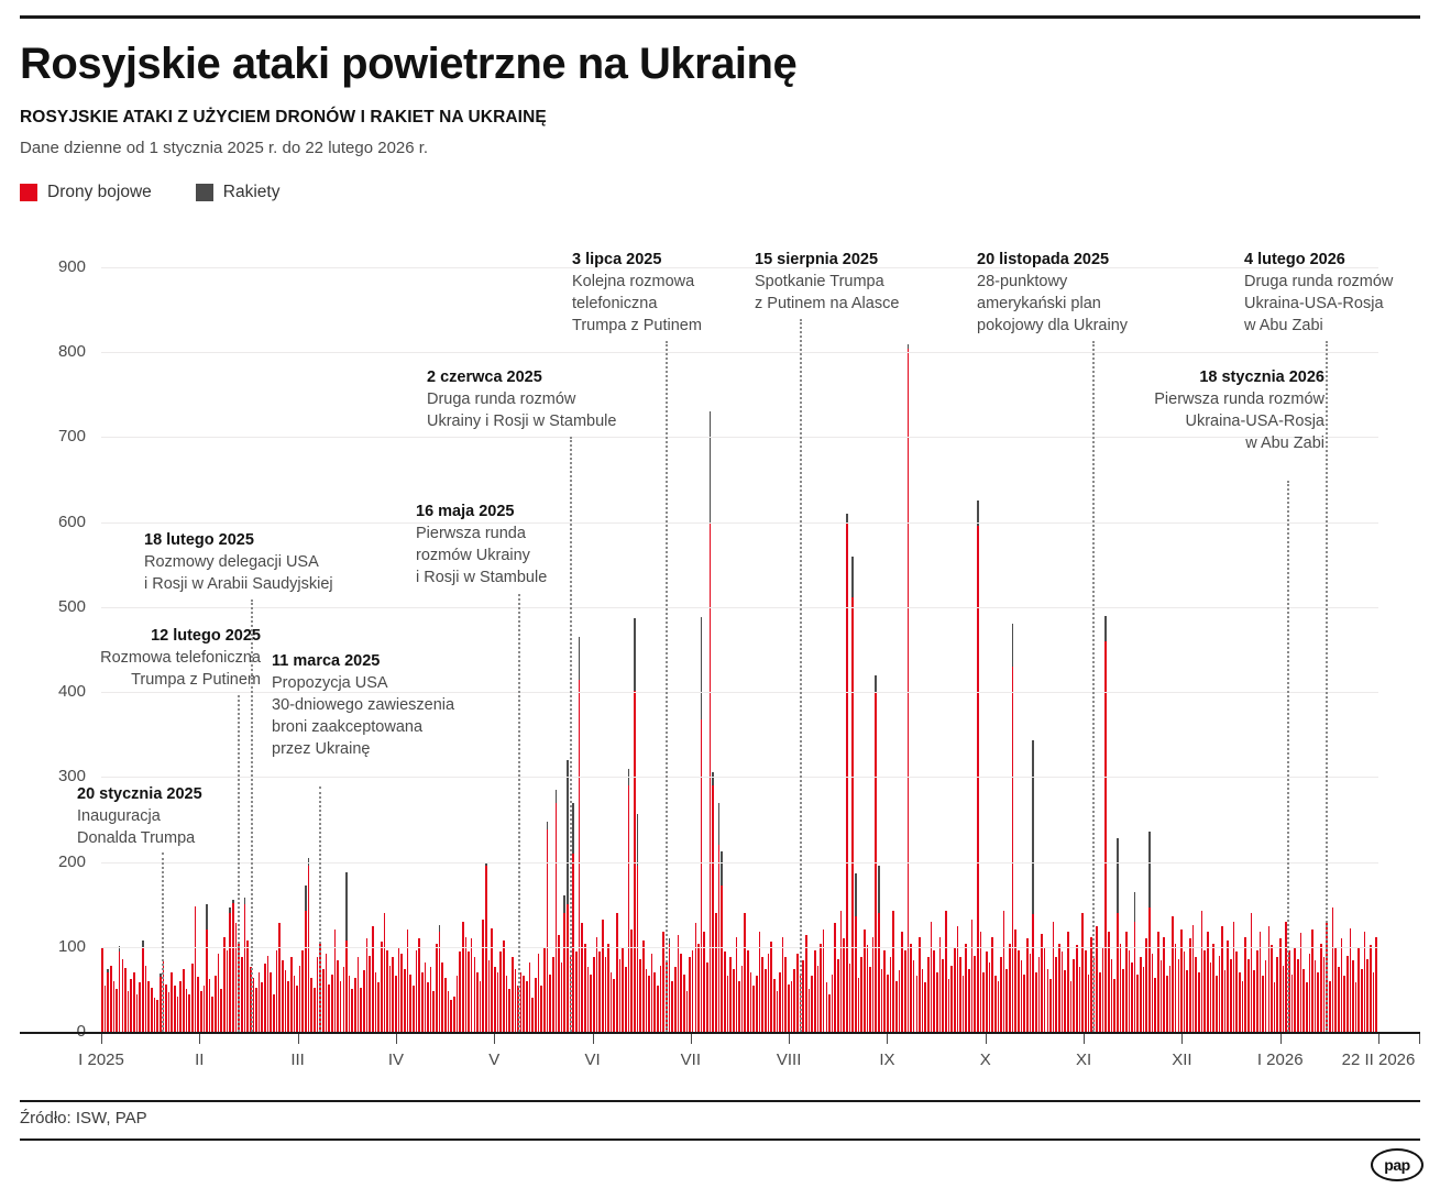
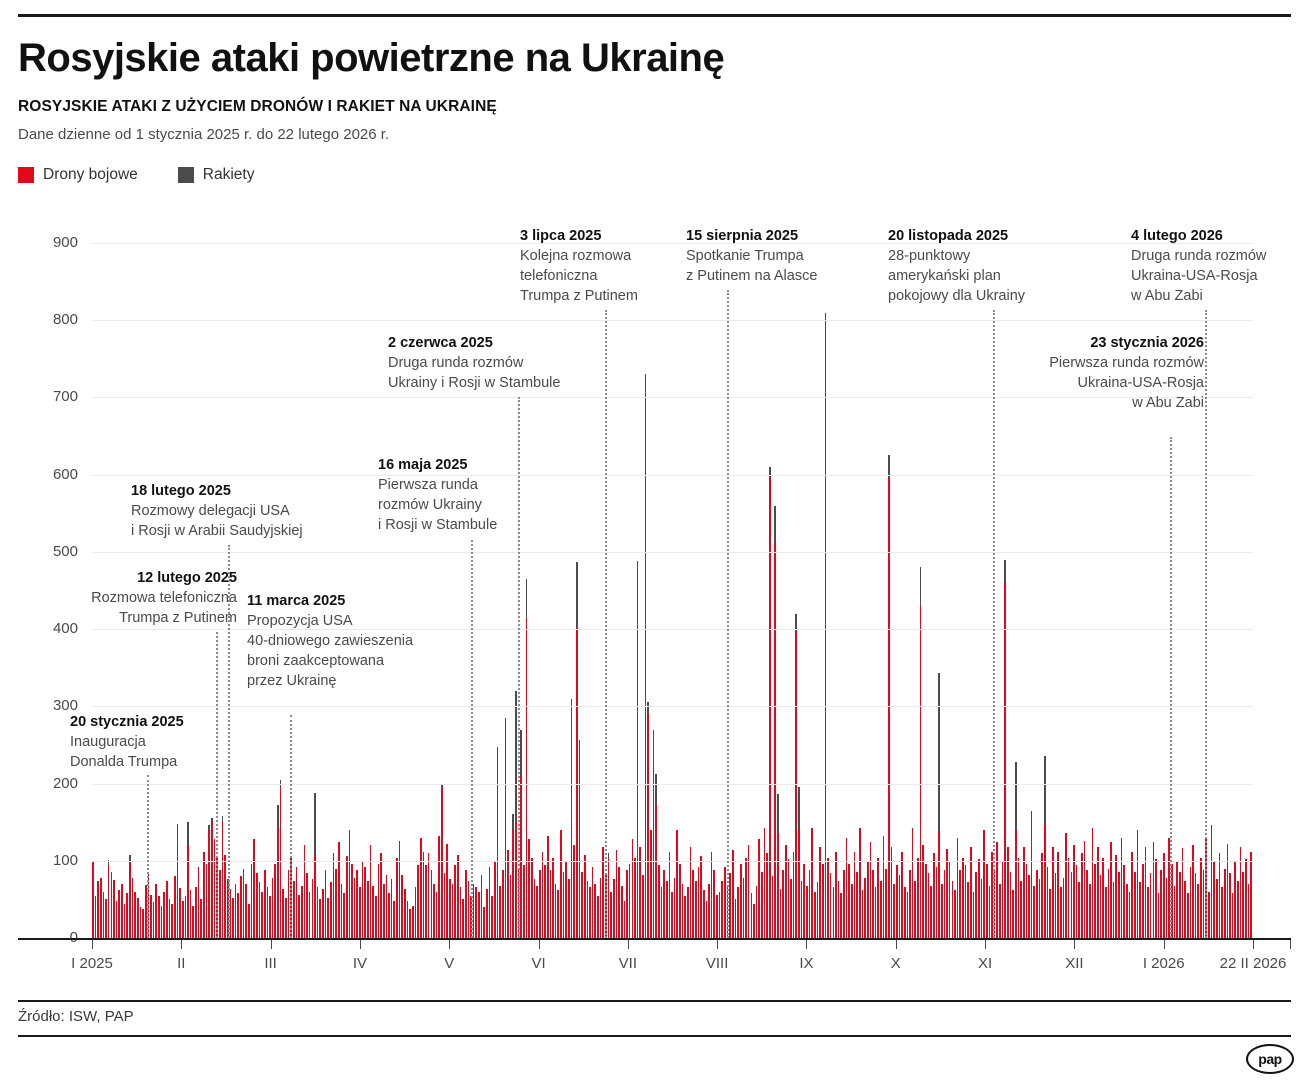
  Rosyjskie ataki powietrzne na Ukrainę
  ROSYJSKIE ATAKI Z UŻYCIEM DRONÓW I RAKIET NA UKRAINĘ
  Dane dzienne od 1 stycznia 2025 r. do 22 lutego 2026 r.
  Drony bojowe
  Rakiety
  100
  200
  300
  400
  500
  600
  700
  800
  900
  I 2025
  II
  III
  IV
  V
  VI
  VII
  VIII
  IX
  X
  XI
  XII
  I 2026
  22 II 2026
  20 stycznia 2025
  Inauguracja
  Donalda Trumpa
  12 lutego 2025
  Rozmowa telefoniczna
  Trumpa z Putinem
  18 lutego 2025
  Rozmowy delegacji USA
  i Rosji w Arabii Saudyjskiej
  11 marca 2025
  Propozycja USA
- 30-dniowego zawieszenia
+ 40-dniowego zawieszenia
  broni zaakceptowana
  przez Ukrainę
  16 maja 2025
  Pierwsza runda
  rozmów Ukrainy
  i Rosji w Stambule
  2 czerwca 2025
  Druga runda rozmów
  Ukrainy i Rosji w Stambule
  3 lipca 2025
  Kolejna rozmowa
  telefoniczna
  Trumpa z Putinem
  15 sierpnia 2025
  Spotkanie Trumpa
  z Putinem na Alasce
  20 listopada 2025
  28-punktowy
  amerykański plan
  pokojowy dla Ukrainy
  4 lutego 2026
  Druga runda rozmów
  Ukraina-USA-Rosja
  w Abu Zabi
- 18 stycznia 2026
+ 23 stycznia 2026
  Pierwsza runda rozmów
  Ukraina-USA-Rosja
  w Abu Zabi
  Źródło: ISW, PAP
  pap
